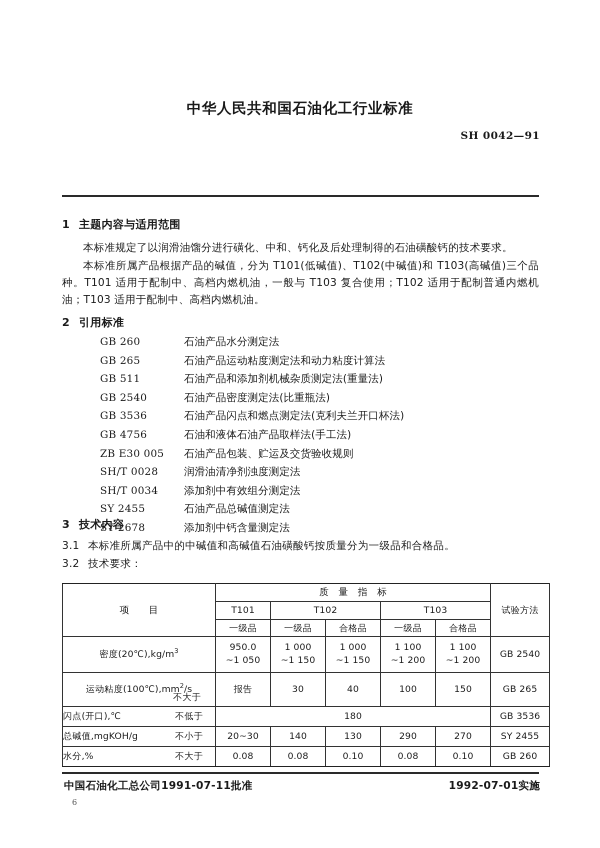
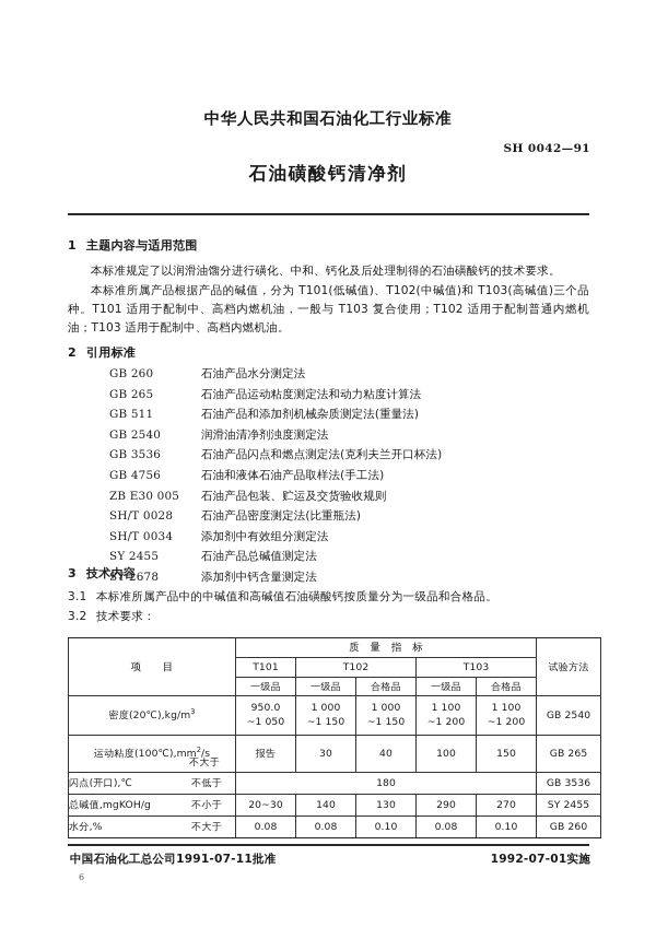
  中华人民共和国石油化工行业标准
  SH 0042—91
+ 石油磺酸钙清净剂
  1 主题内容与适用范围
  本标准规定了以润滑油馏分进行磺化、中和、钙化及后处理制得的石油磺酸钙的技术要求。
  本标准所属产品根据产品的碱值，分为 T101(低碱值)、T102(中碱值)和 T103(高碱值)三个品种。T101 适用于配制中、高档内燃机油，一般与 T103 复合使用；T102 适用于配制普通内燃机油；T103 适用于配制中、高档内燃机油。
  2 引用标准
  GB 260
  石油产品水分测定法
  GB 265
  石油产品运动粘度测定法和动力粘度计算法
  GB 511
  石油产品和添加剂机械杂质测定法(重量法)
  GB 2540
- 石油产品密度测定法(比重瓶法)
+ 润滑油清净剂浊度测定法
  GB 3536
  石油产品闪点和燃点测定法(克利夫兰开口杯法)
  GB 4756
  石油和液体石油产品取样法(手工法)
  ZB E30 005
  石油产品包装、贮运及交货验收规则
  SH/T 0028
- 润滑油清净剂浊度测定法
+ 石油产品密度测定法(比重瓶法)
  SH/T 0034
  添加剂中有效组分测定法
  SY 2455
  石油产品总碱值测定法
  SY 2678
  添加剂中钙含量测定法
  3 技术内容
  3.1 本标准所属产品中的中碱值和高碱值石油磺酸钙按质量分为一级品和合格品。
  3.2 技术要求：
  项 目	质 量 指 标	试验方法
  T101	T102	T103
  一级品	一级品	合格品	一级品	合格品
  密度(20℃),kg/m3	950.0~1 050	1 000~1 150	1 000~1 150	1 100~1 200	1 100~1 200	GB 2540
  运动粘度(100℃),mm2/s 不大于	报告	30	40	100	150	GB 265
  闪点(开口),℃ 不低于	180	GB 3536
  总碱值,mgKOH/g 不小于	20~30	140	130	290	270	SY 2455
  水分,% 不大于	0.08	0.08	0.10	0.08	0.10	GB 260
  中国石油化工总公司1991-07-11批准
  1992-07-01实施
  6
